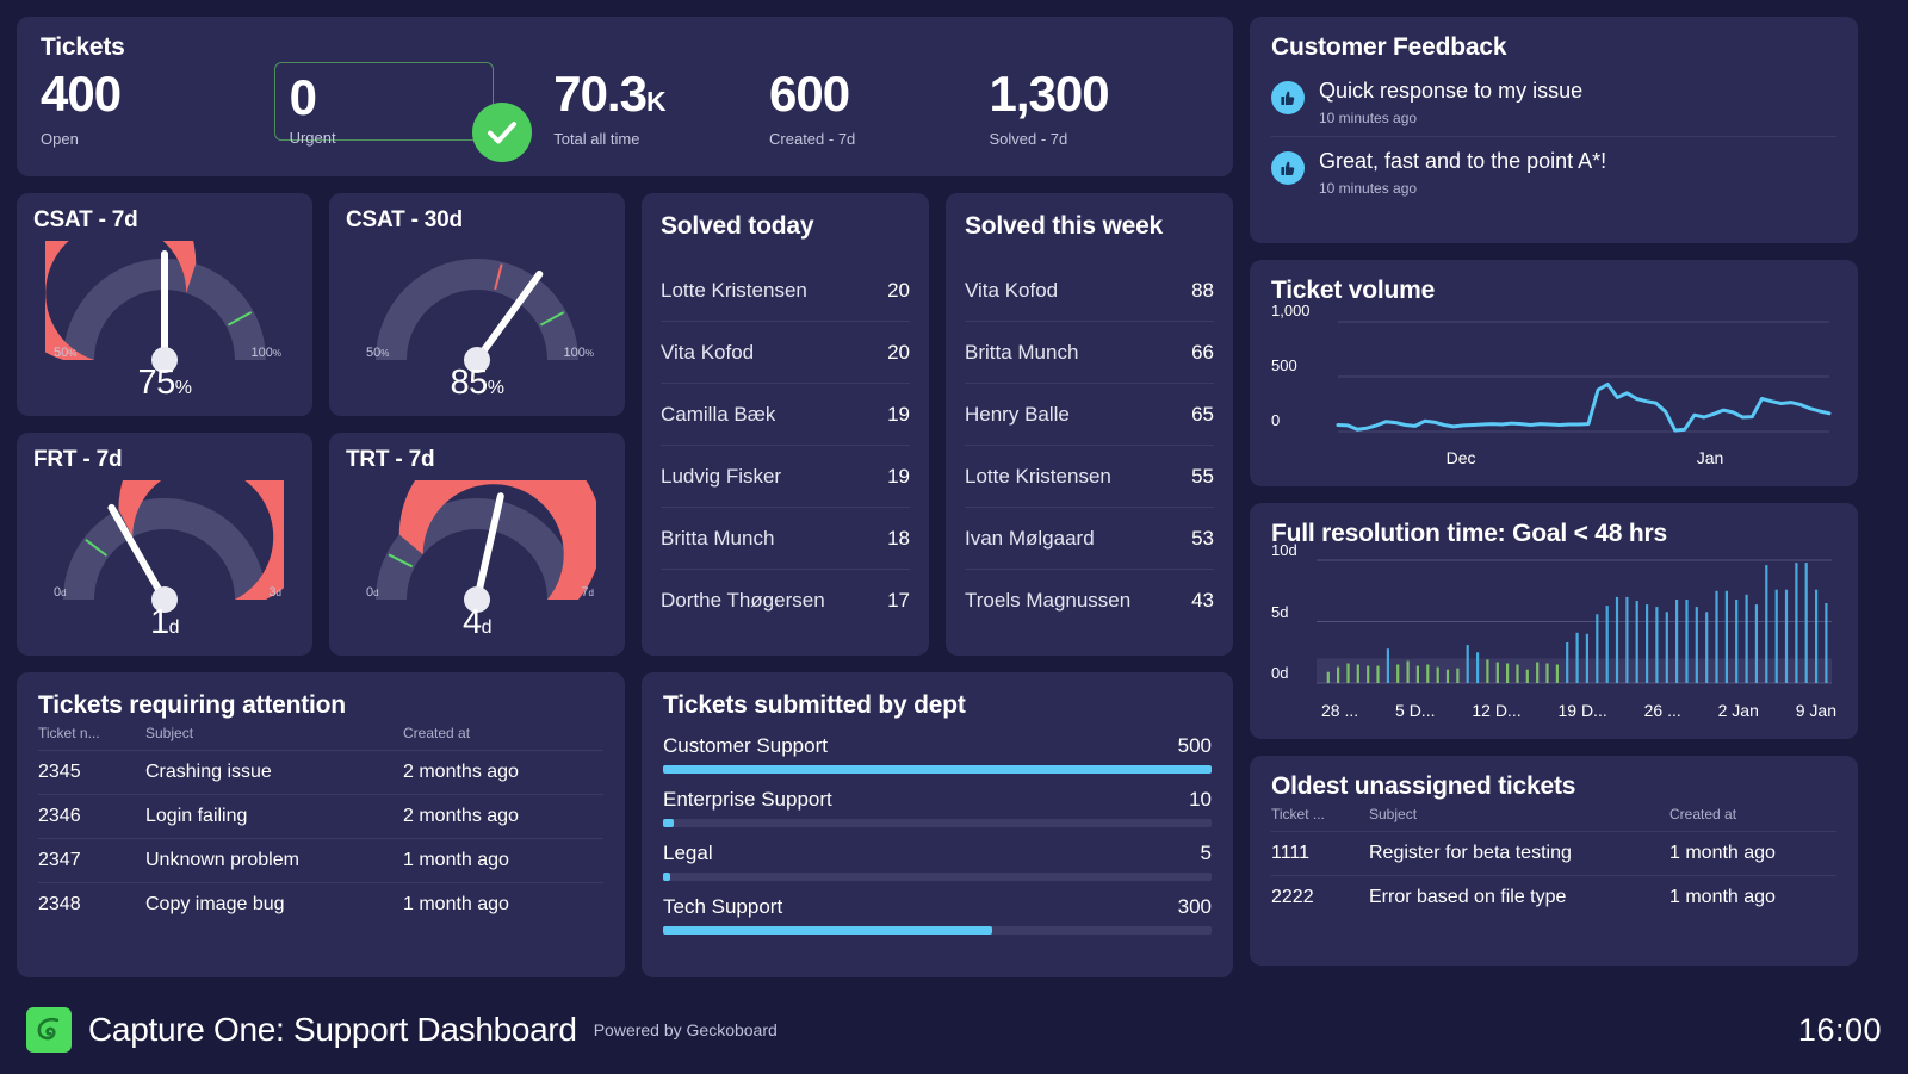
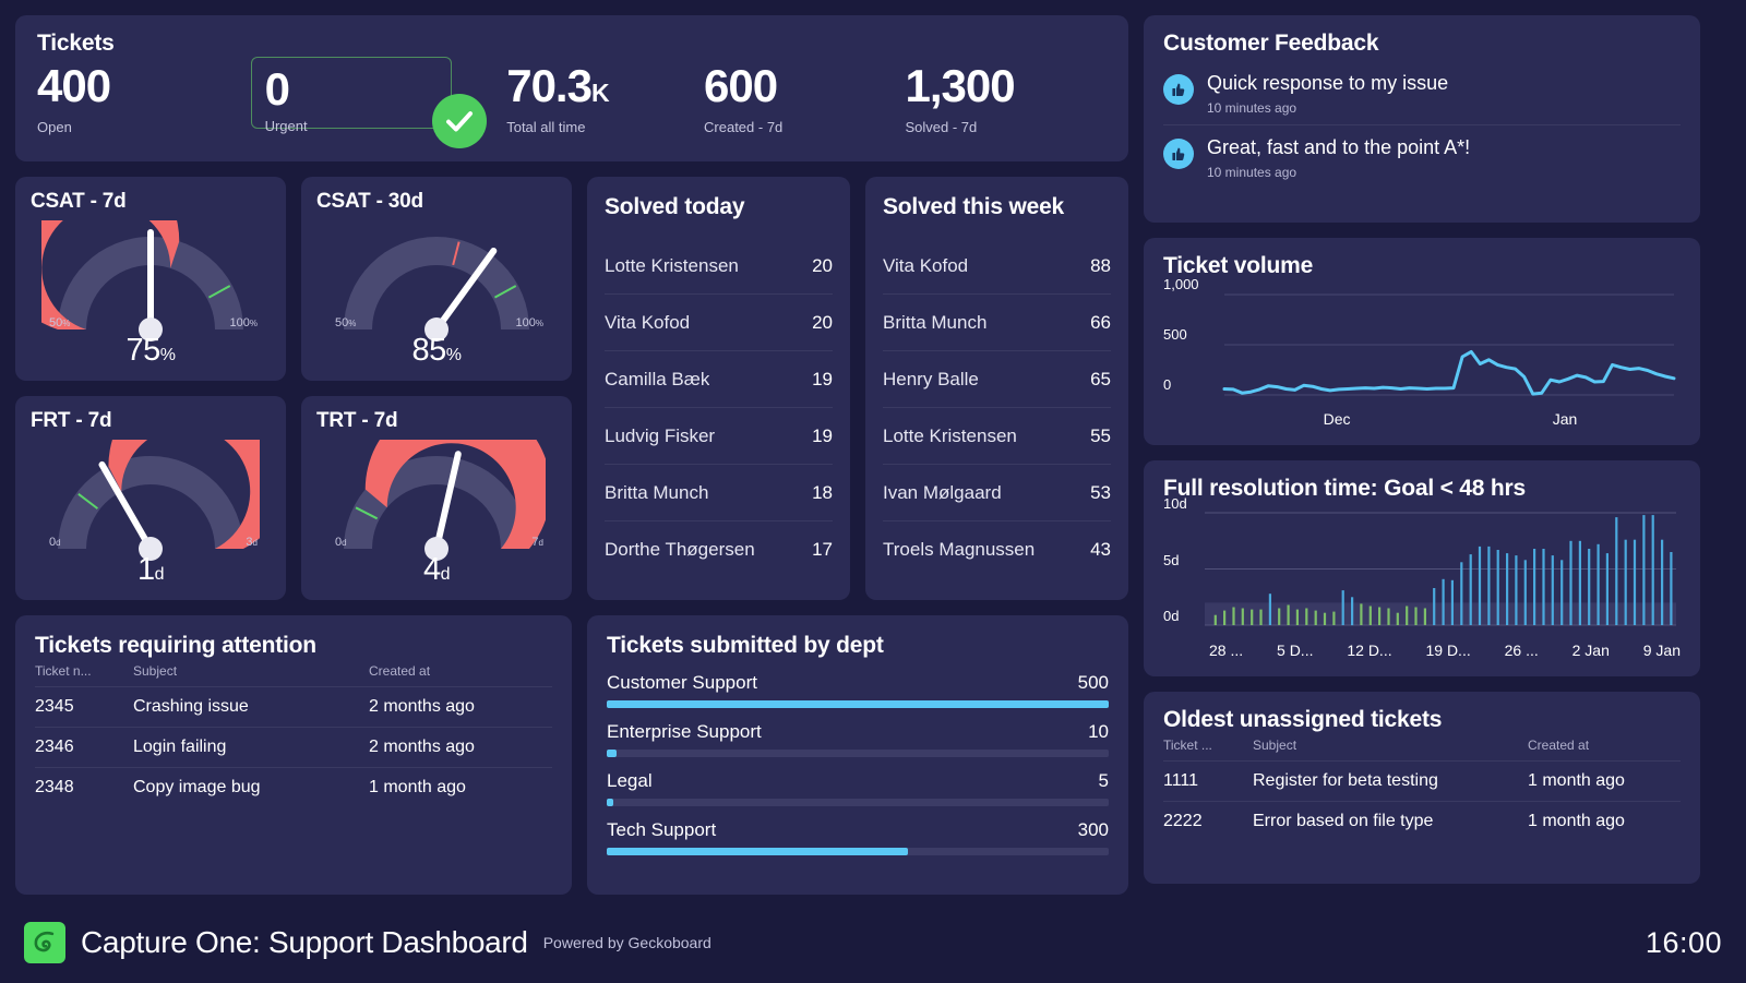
  Tickets
  400
  Open
  0
  Urgent
  70.3K
  Total all time
  600
  Created - 7d
  1,300
  Solved - 7d
  CSAT - 7d
  50%
  100%
  75%
  CSAT - 30d
  50%
  100%
  85%
  FRT - 7d
  0d
  3d
  1d
  TRT - 7d
  0d
  7d
  4d
  Solved today
  Lotte Kristensen
  20
  Vita Kofod
  20
  Camilla Bæk
  19
  Ludvig Fisker
  19
  Britta Munch
  18
  Dorthe Thøgersen
  17
  Solved this week
  Vita Kofod
  88
  Britta Munch
  66
  Henry Balle
  65
  Lotte Kristensen
  55
  Ivan Mølgaard
  53
  Troels Magnussen
  43
  Tickets requiring attention
  Ticket n...	Subject	Created at
  2345	Crashing issue	2 months ago
  2346	Login failing	2 months ago
- 2347	Unknown problem	1 month ago
  2348	Copy image bug	1 month ago
  Tickets submitted by dept
  Customer Support
  500
  Enterprise Support
  10
  Legal
  5
  Tech Support
  300
  Customer Feedback
  Quick response to my issue
  10 minutes ago
  Great, fast and to the point A*!
  10 minutes ago
  Ticket volume
  0
  500
  1,000
  Dec
  Jan
  Full resolution time: Goal < 48 hrs
  0d
  5d
  10d
  28 ...
  5 D...
  12 D...
  19 D...
  26 ...
  2 Jan
  9 Jan
  Oldest unassigned tickets
  Ticket ...	Subject	Created at
  1111	Register for beta testing	1 month ago
  2222	Error based on file type	1 month ago
  Capture One: Support Dashboard
  Powered by Geckoboard
  16:00
